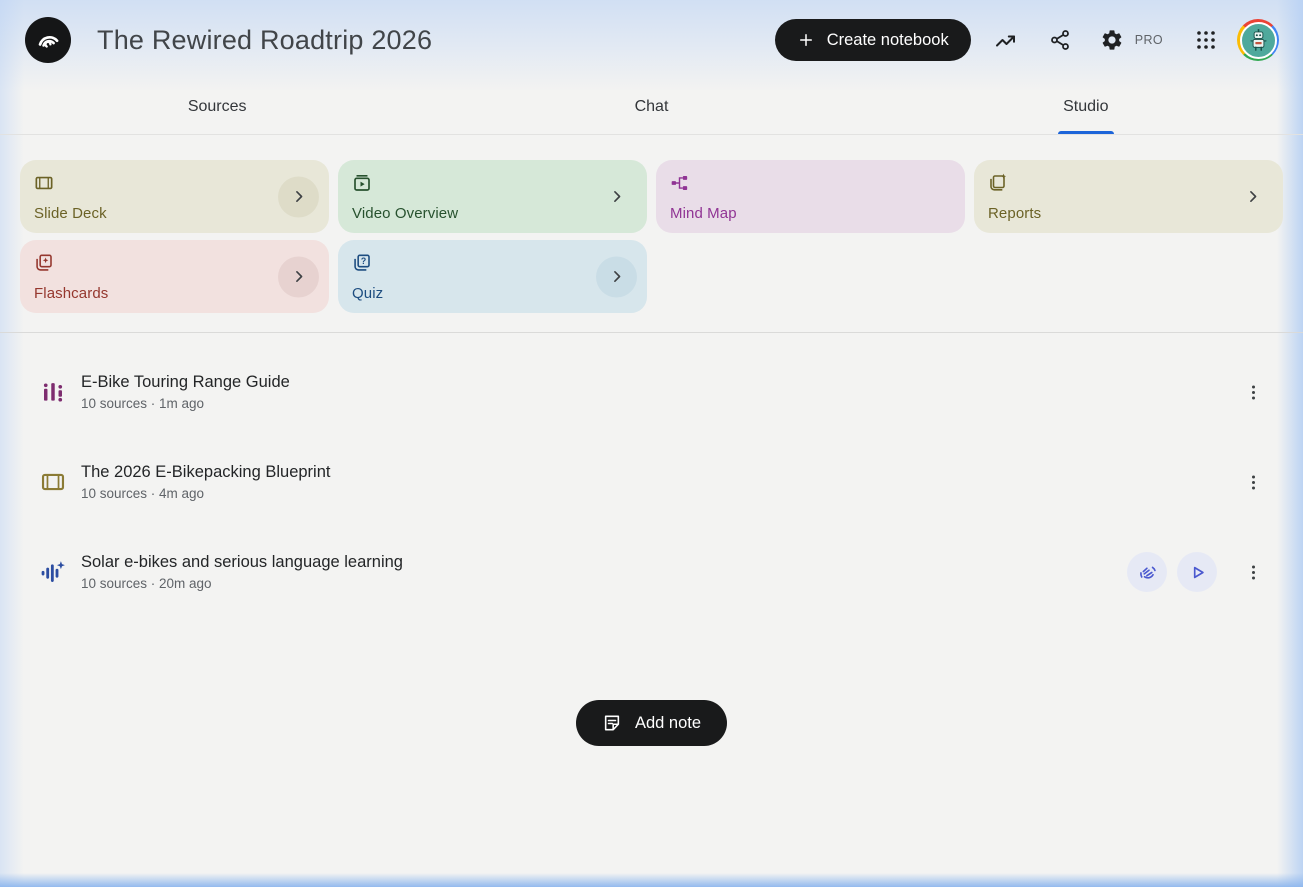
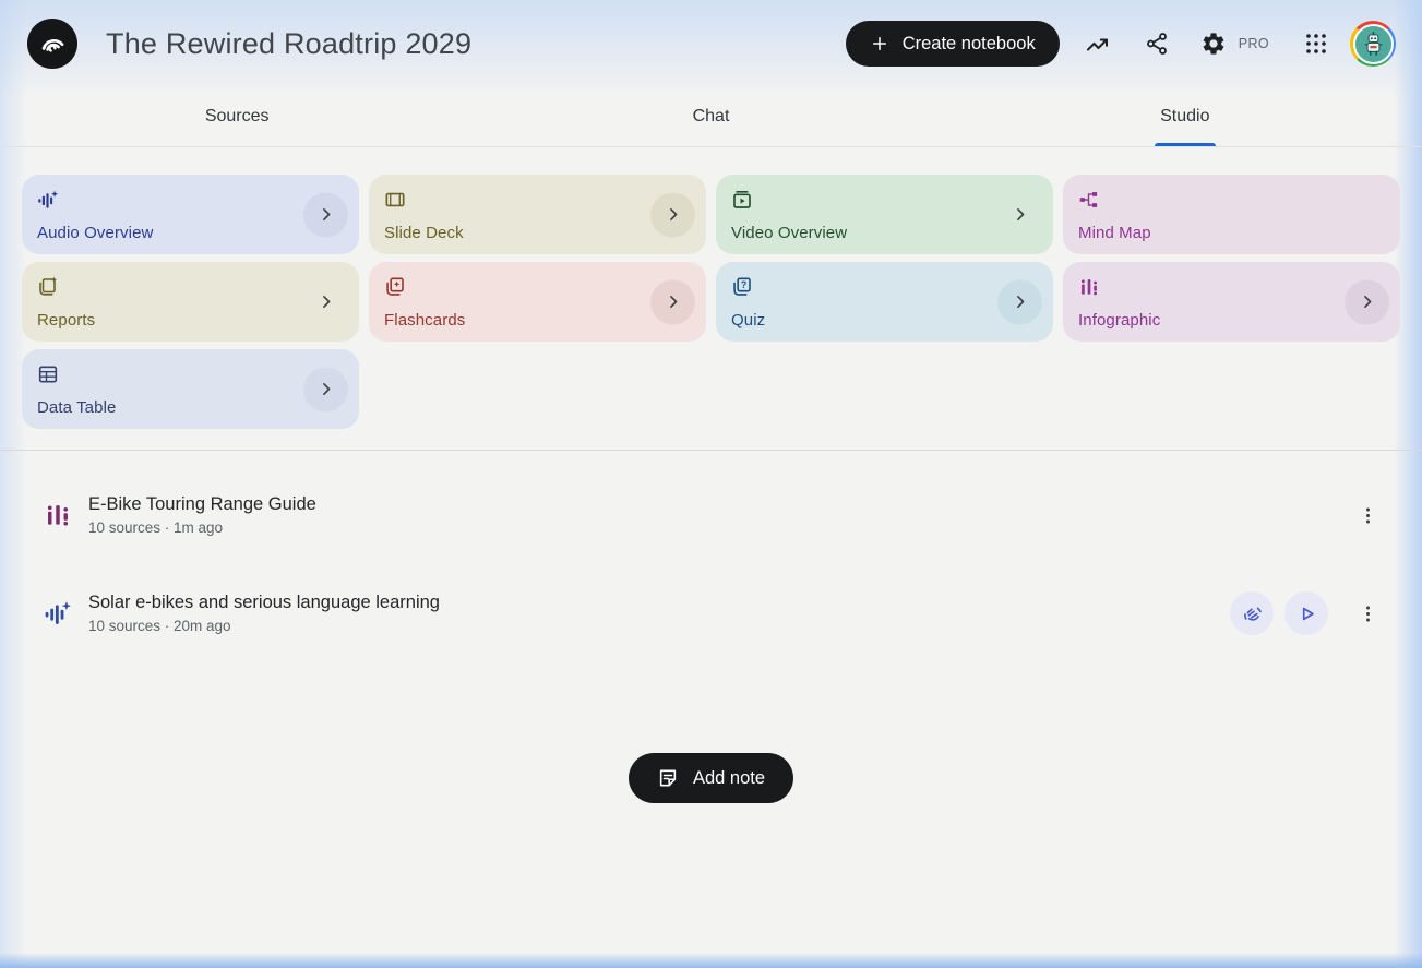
- The Rewired Roadtrip 2026
+ The Rewired Roadtrip 2029
  Create notebook
  PRO
  Sources
  Chat
  Studio
+ Audio Overview
  Slide Deck
  Video Overview
  Mind Map
  Reports
  Flashcards
  ?
  Quiz
+ Infographic
+ Data Table
  E-Bike Touring Range Guide
  10 sources · 1m ago
- The 2026 E-Bikepacking Blueprint
- 10 sources · 4m ago
  Solar e-bikes and serious language learning
  10 sources · 20m ago
  Add note
